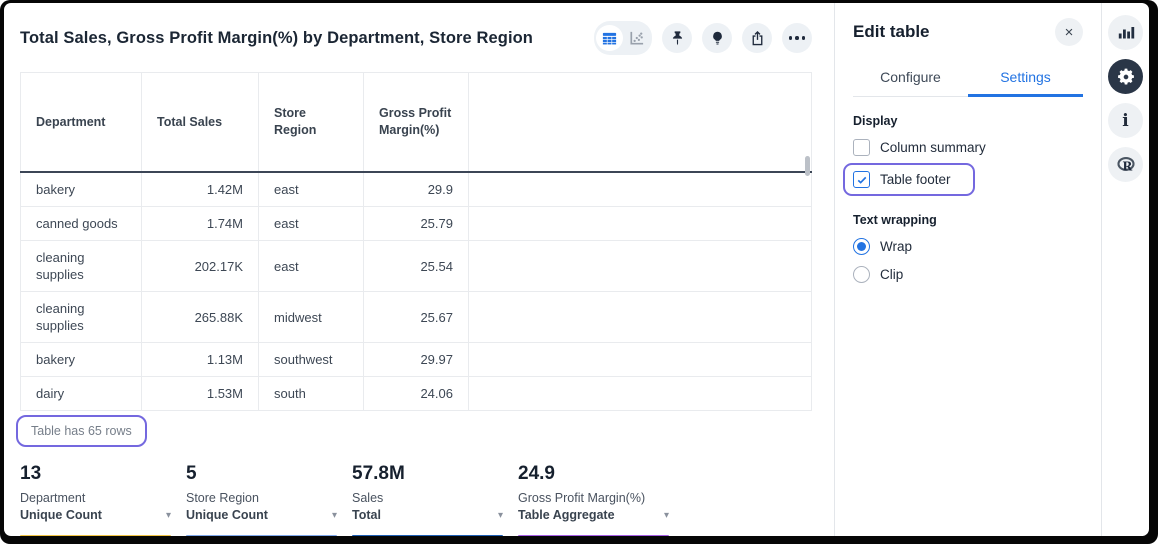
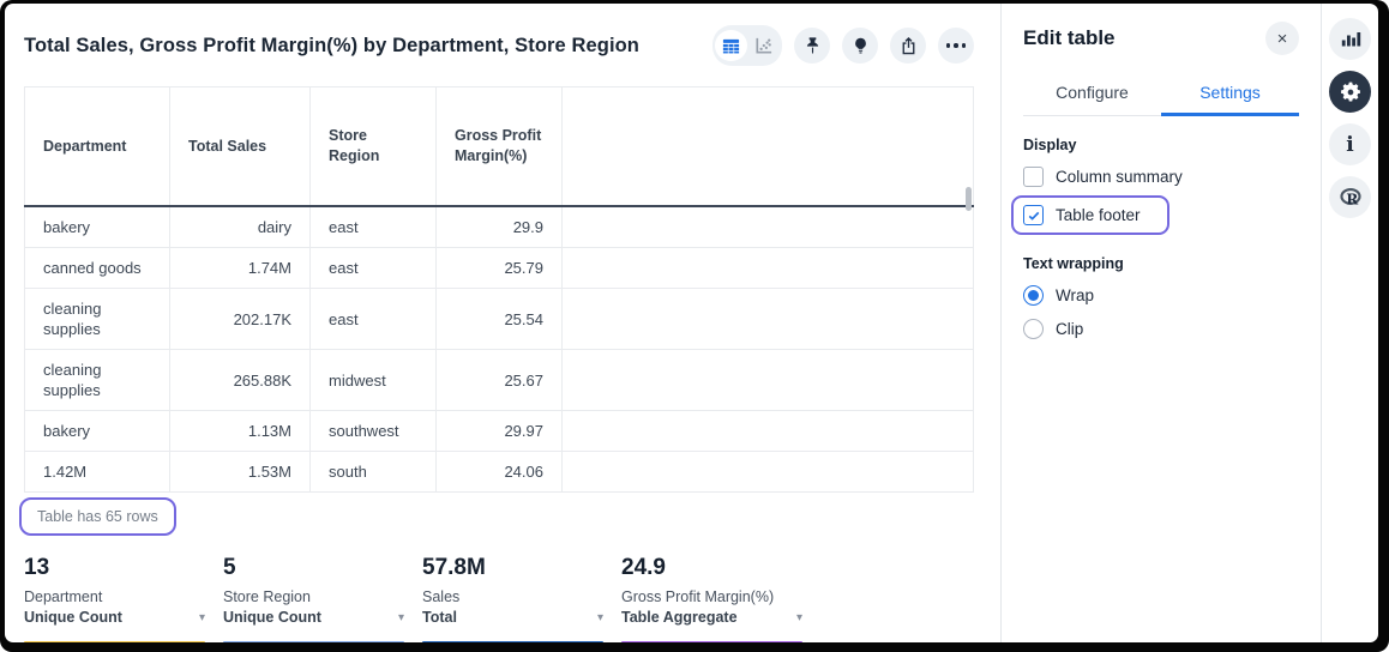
  Total Sales, Gross Profit Margin(%) by Department, Store Region
  Department	Total Sales	Store Region	Gross Profit Margin(%)
- bakery	1.42M	east	29.9
+ bakery	dairy	east	29.9
  canned goods	1.74M	east	25.79
  cleaning supplies	202.17K	east	25.54
  cleaning supplies	265.88K	midwest	25.67
  bakery	1.13M	southwest	29.97
- dairy	1.53M	south	24.06
+ 1.42M	1.53M	south	24.06
  Table has 65 rows
  13
  Department
  Unique Count
  ▾
  5
  Store Region
  Unique Count
  ▾
  57.8M
  Sales
  Total
  ▾
  24.9
  Gross Profit Margin(%)
  Table Aggregate
  ▾
  Edit table
  ×
  Configure
  Settings
  Display
  Column summary
  Table footer
  Text wrapping
  Wrap
  Clip
  i
  R
